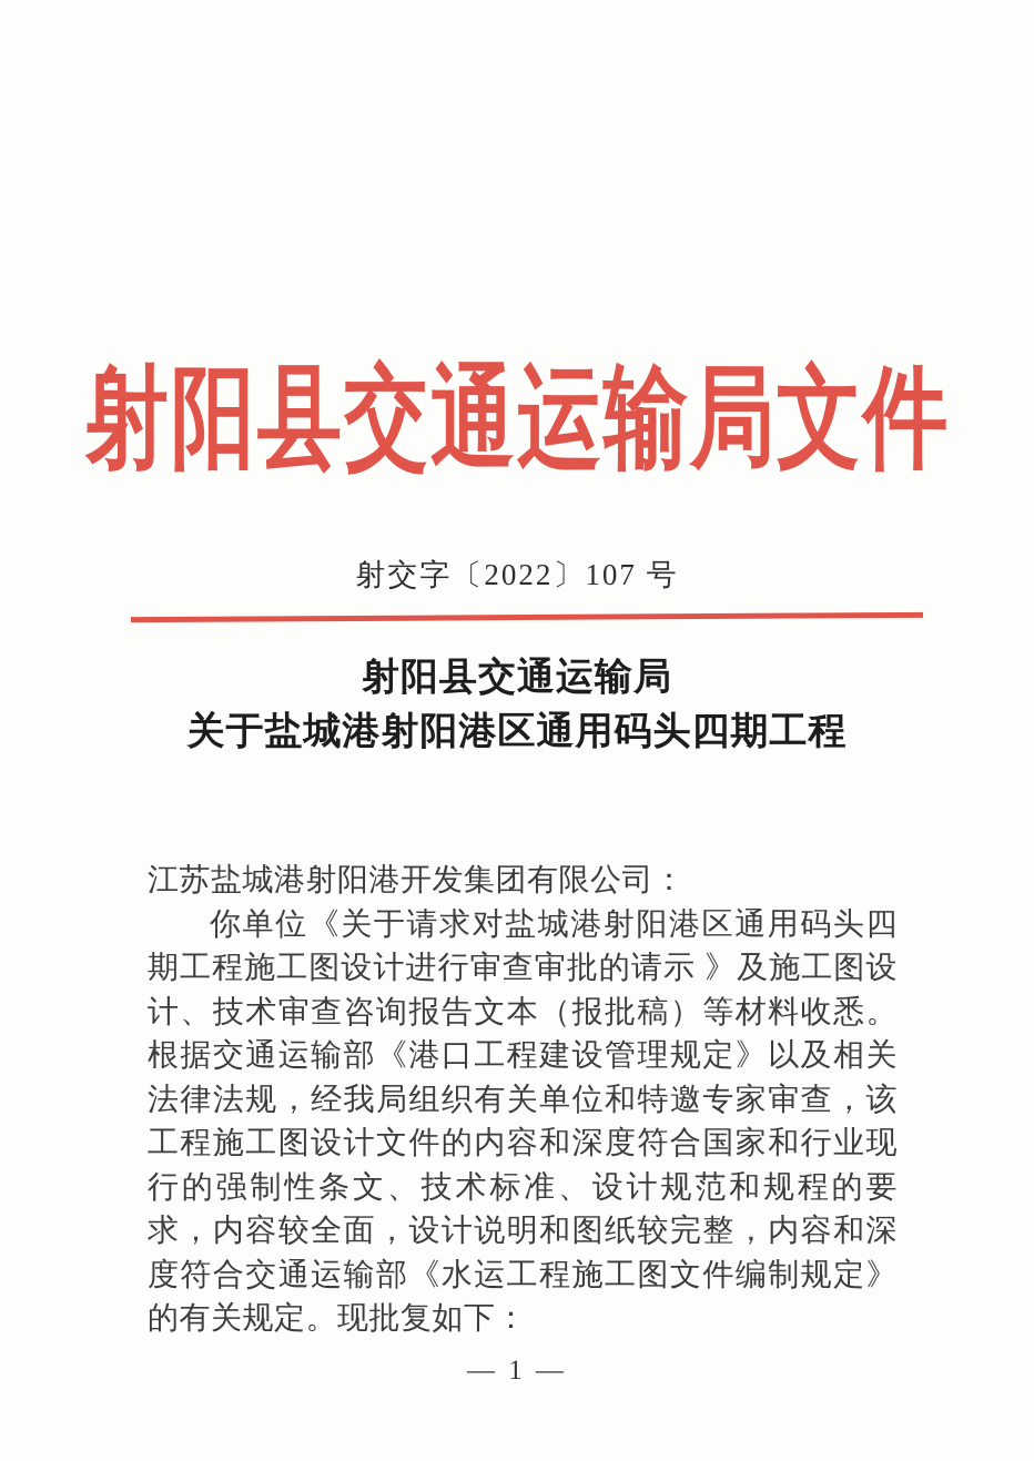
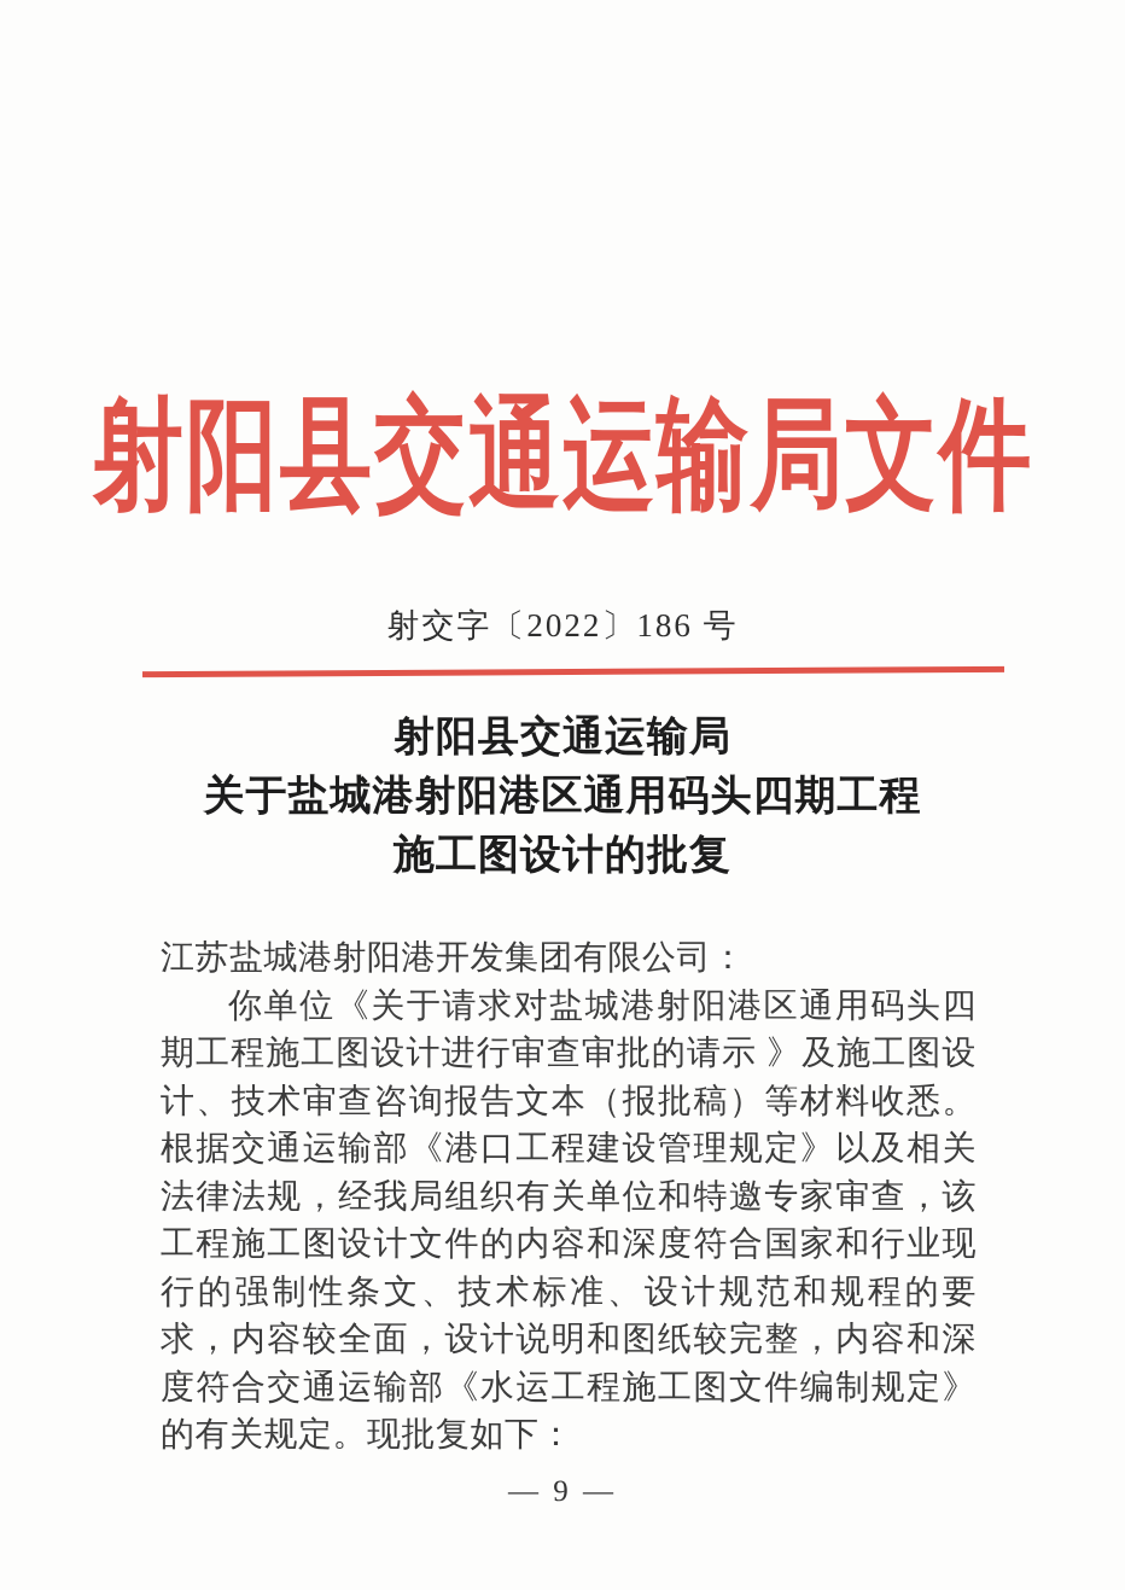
  射阳县交通运输局文件
- 射交字〔2022〕107 号
+ 射交字〔2022〕186 号
  射阳县交通运输局
  关于盐城港射阳港区通用码头四期工程
+ 施工图设计的批复
  江苏盐城港射阳港开发集团有限公司：
  你单位《关于请求对盐城港射阳港区通用码头四期工程施工图设计进行审查审批的请示 》及施工图设计、技术审查咨询报告文本（报批稿）等材料收悉。根据交通运输部《港口工程建设管理规定》以及相关法律法规，经我局组织有关单位和特邀专家审查，该工程施工图设计文件的内容和深度符合国家和行业现行的强制性条文、技术标准、设计规范和规程的要求，内容较全面，设计说明和图纸较完整，内容和深度符合交通运输部《水运工程施工图文件编制规定》的有关规定。现批复如下：
- — 1 —
+ — 9 —
